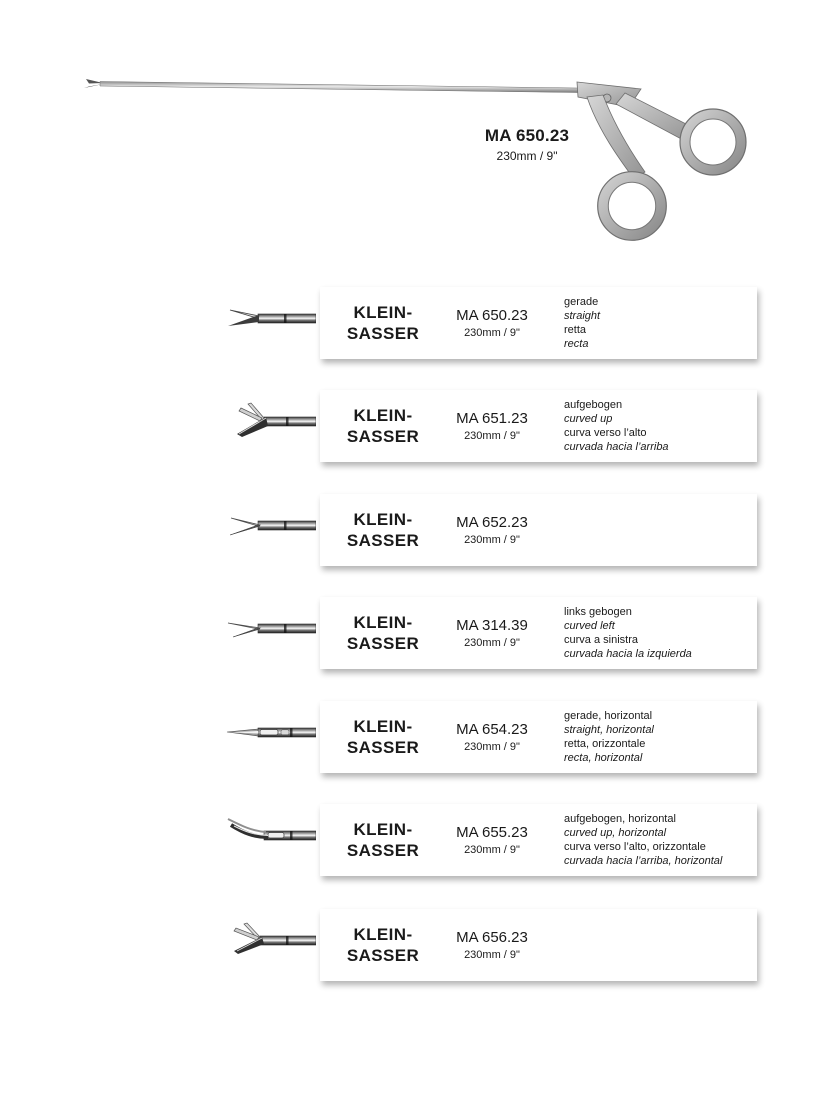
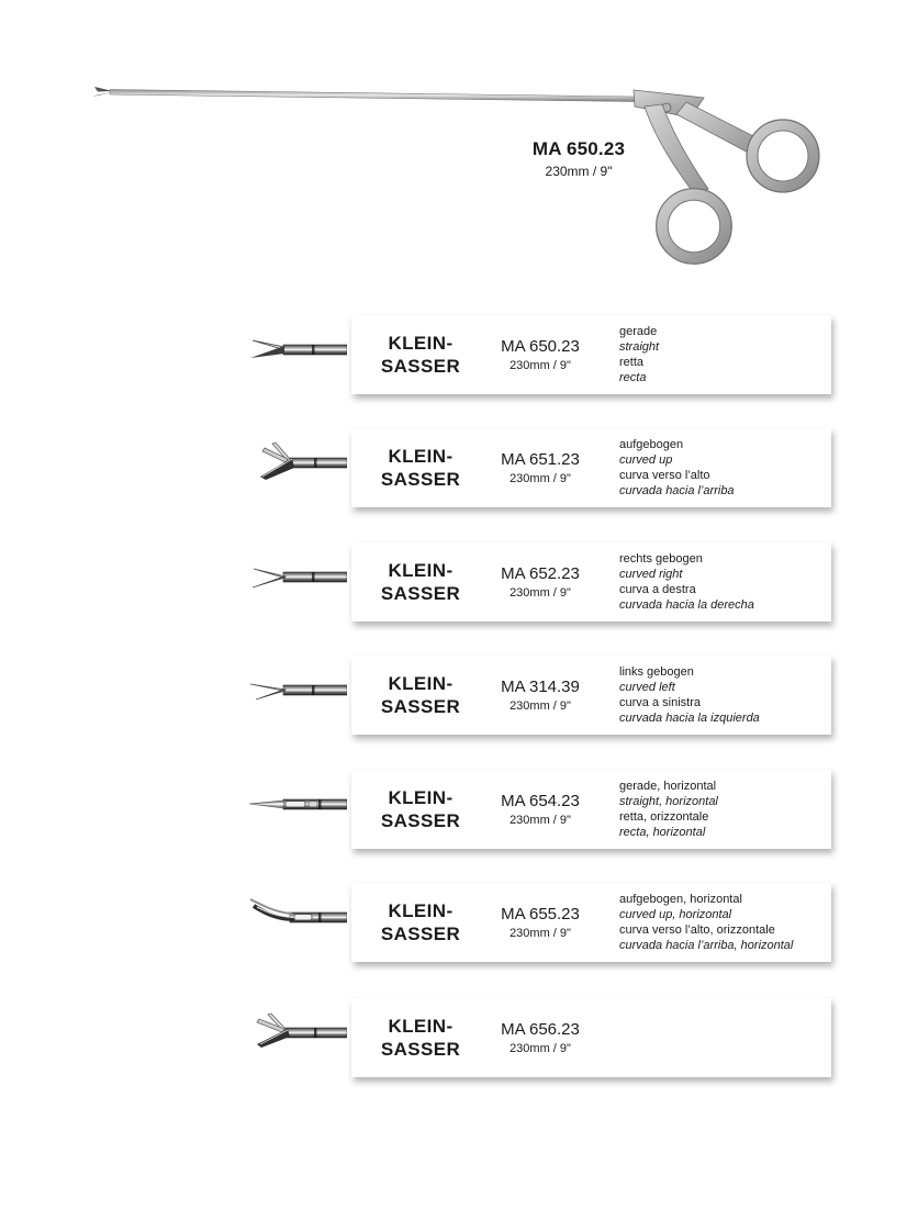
  MA 650.23
  230mm / 9"
  KLEIN-
  SASSER
  MA 650.23
  230mm / 9"
  gerade
  straight
  retta
  recta
  KLEIN-
  SASSER
  MA 651.23
  230mm / 9"
  aufgebogen
  curved up
  curva verso l’alto
  curvada hacia l’arriba
  KLEIN-
  SASSER
  MA 652.23
  230mm / 9"
+ rechts gebogen
+ curved right
+ curva a destra
+ curvada hacia la derecha
  KLEIN-
  SASSER
  MA 314.39
  230mm / 9"
  links gebogen
  curved left
  curva a sinistra
  curvada hacia la izquierda
  KLEIN-
  SASSER
  MA 654.23
  230mm / 9"
  gerade, horizontal
  straight, horizontal
  retta, orizzontale
  recta, horizontal
  KLEIN-
  SASSER
  MA 655.23
  230mm / 9"
  aufgebogen, horizontal
  curved up, horizontal
  curva verso l’alto, orizzontale
  curvada hacia l’arriba, horizontal
  KLEIN-
  SASSER
  MA 656.23
  230mm / 9"
